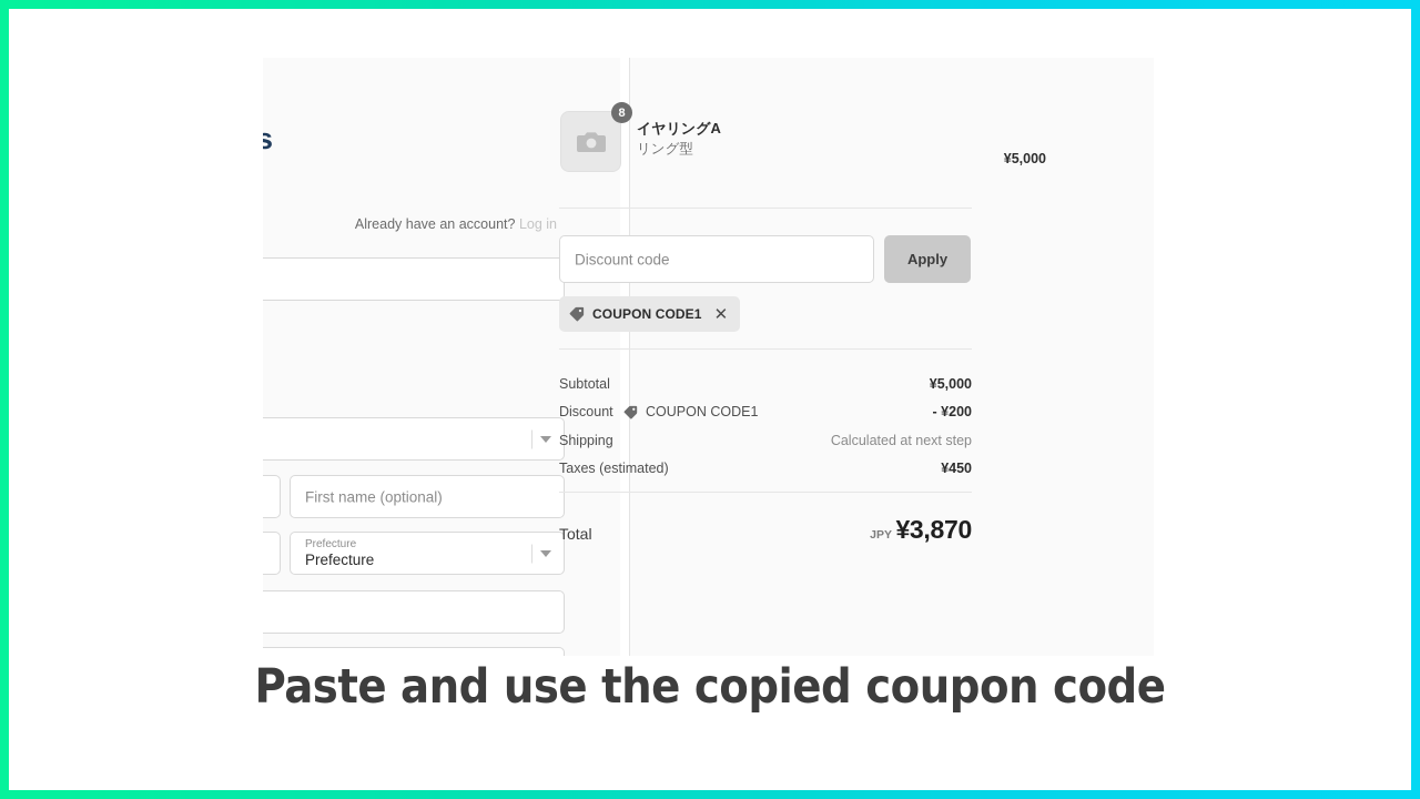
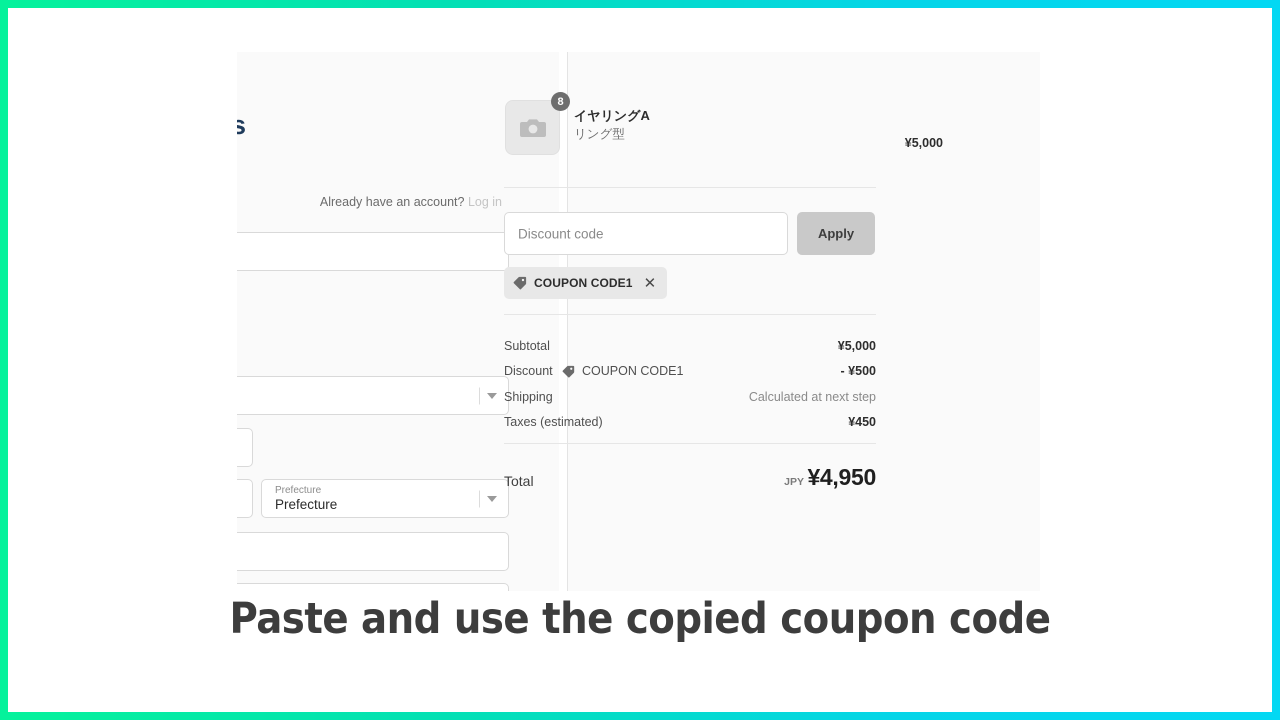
  s
  Already have an account? Log in
- First name (optional)
  Prefecture
  Prefecture
  8
  イヤリングA
  リング型
  ¥5,000
  Discount code
  Apply
  COUPON CODE1
  ✕
  Subtotal
  ¥5,000
  Discount
  COUPON CODE1
- - ¥200
+ - ¥500
  Shipping
  Calculated at next step
  Taxes (estimated)
  ¥450
  Total
  JPY
- ¥3,870
+ ¥4,950
  Paste and use the copied coupon code
